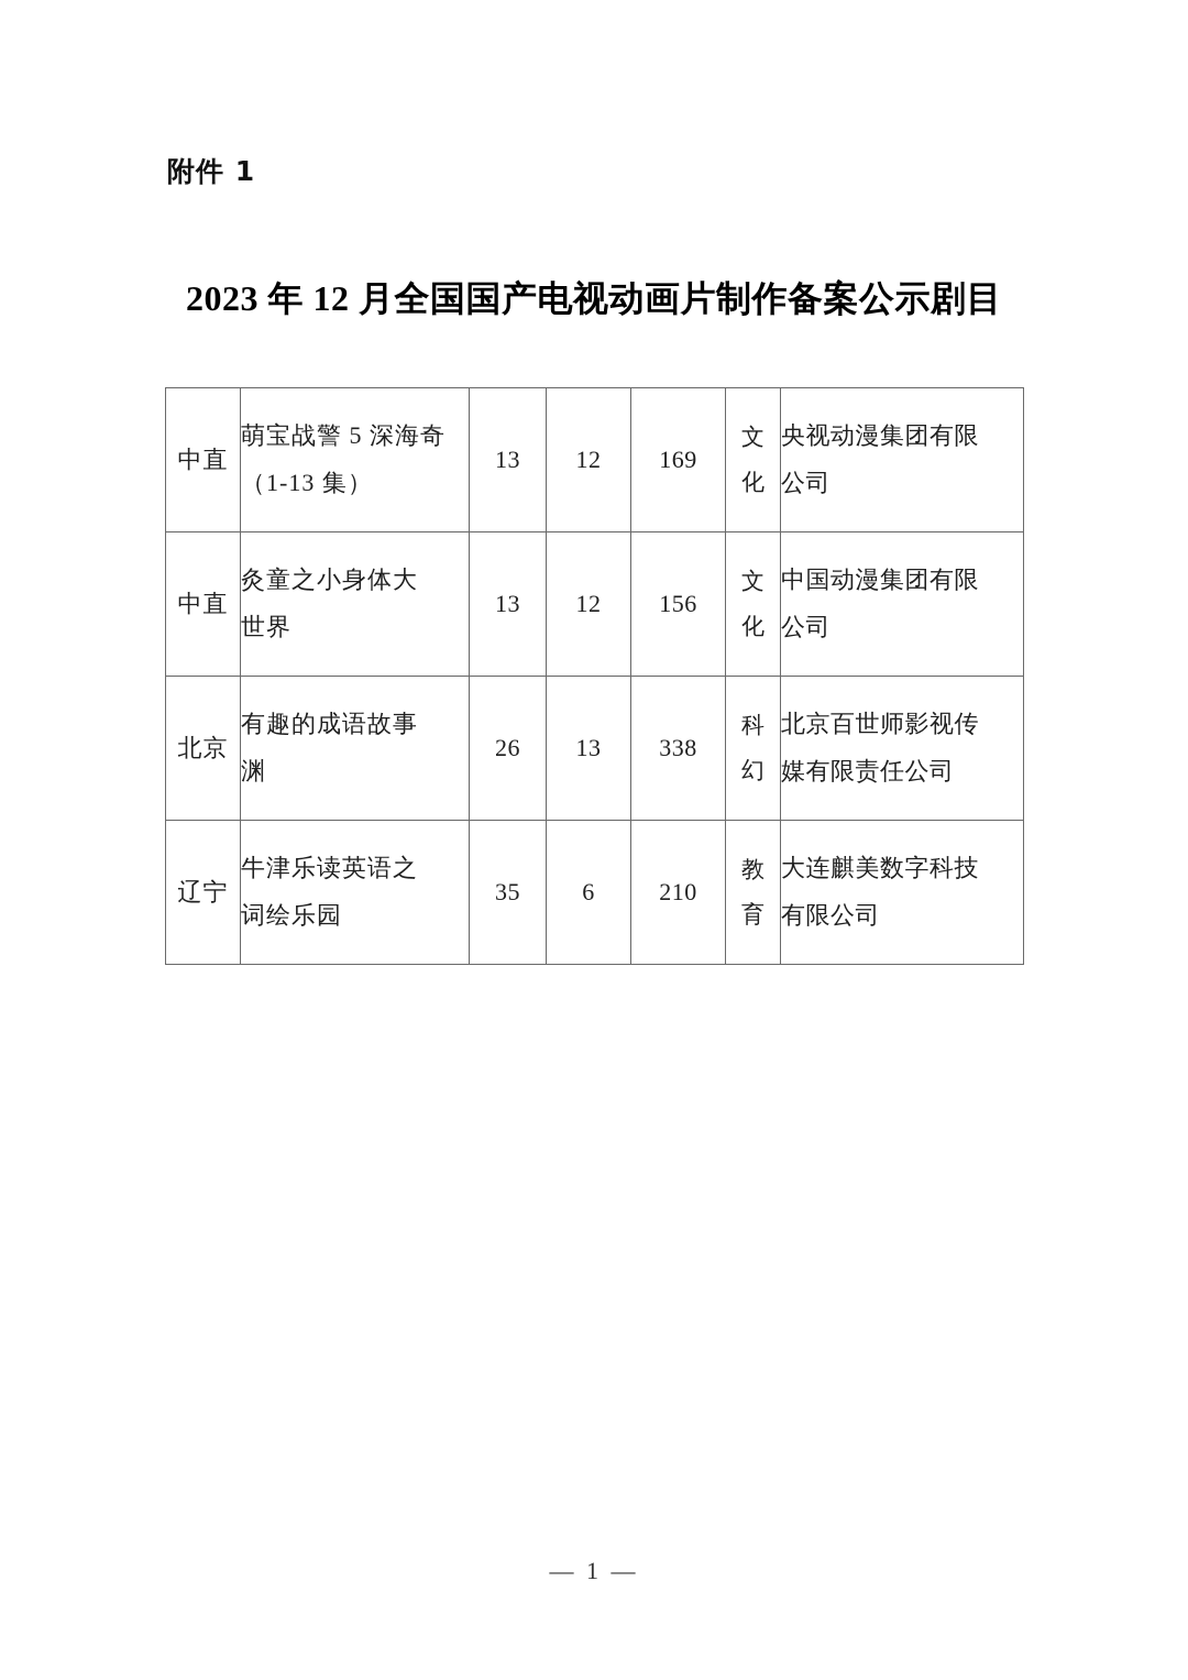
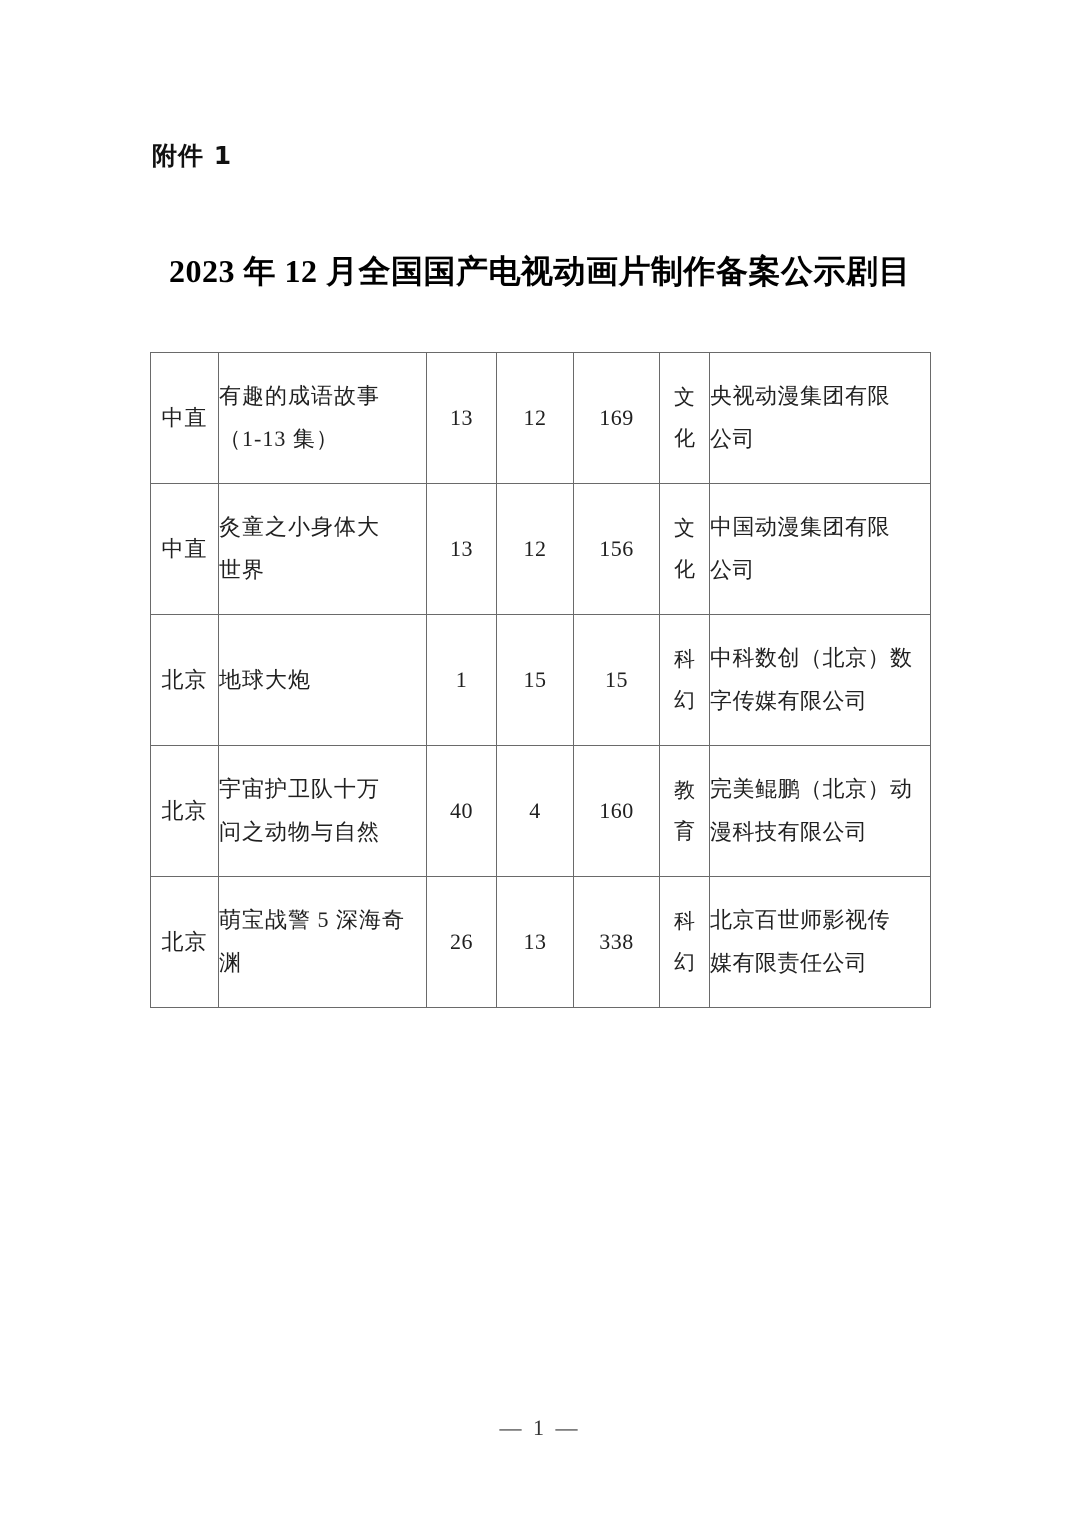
  附件 1
  2023 年 12 月全国国产电视动画片制作备案公示剧目
- 中直	萌宝战警 5 深海奇（1-13 集）	13	12	169	文化	央视动漫集团有限公司
+ 中直	有趣的成语故事（1-13 集）	13	12	169	文化	央视动漫集团有限公司
  中直	灸童之小身体大世界	13	12	156	文化	中国动漫集团有限公司
+ 北京	地球大炮	1	15	15	科幻	中科数创（北京）数字传媒有限公司
+ 北京	宇宙护卫队十万问之动物与自然	40	4	160	教育	完美鲲鹏（北京）动漫科技有限公司
- 北京	有趣的成语故事渊	26	13	338	科幻	北京百世师影视传媒有限责任公司
+ 北京	萌宝战警 5 深海奇渊	26	13	338	科幻	北京百世师影视传媒有限责任公司
- 辽宁	牛津乐读英语之词绘乐园	35	6	210	教育	大连麒美数字科技有限公司
  — 1 —
